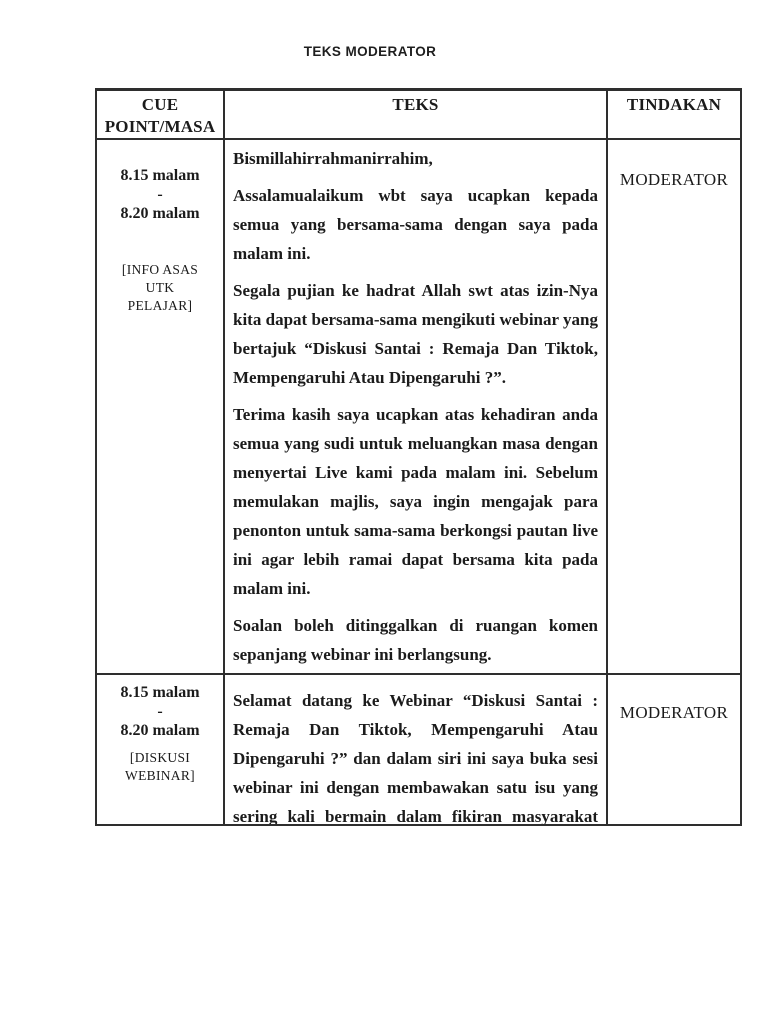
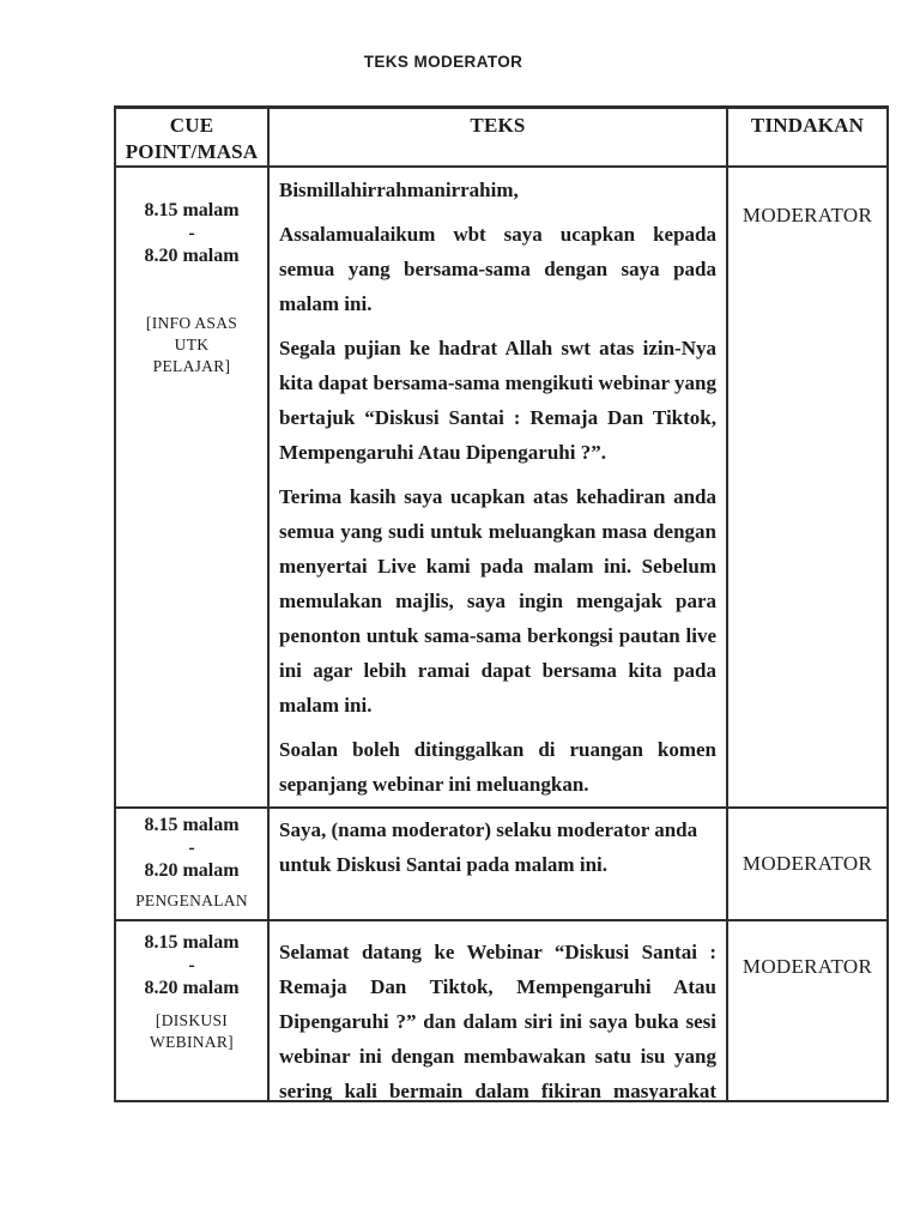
  TEKS MODERATOR
  CUE POINT/MASA	TEKS	TINDAKAN
- 8.15 malam - 8.20 malam [INFO ASAS UTK PELAJAR]	Bismillahirrahmanirrahim, Assalamualaikum wbt saya ucapkan kepada semua yang bersama-sama dengan saya pada malam ini. Segala pujian ke hadrat Allah swt atas izin-Nya kita dapat bersama-sama mengikuti webinar yang bertajuk “Diskusi Santai : Remaja Dan Tiktok, Mempengaruhi Atau Dipengaruhi ?”. Terima kasih saya ucapkan atas kehadiran anda semua yang sudi untuk meluangkan masa dengan menyertai Live kami pada malam ini. Sebelum memulakan majlis, saya ingin mengajak para penonton untuk sama-sama berkongsi pautan live ini agar lebih ramai dapat bersama kita pada malam ini. Soalan boleh ditinggalkan di ruangan komen sepanjang webinar ini berlangsung.	MODERATOR
+ 8.15 malam - 8.20 malam [INFO ASAS UTK PELAJAR]	Bismillahirrahmanirrahim, Assalamualaikum wbt saya ucapkan kepada semua yang bersama-sama dengan saya pada malam ini. Segala pujian ke hadrat Allah swt atas izin-Nya kita dapat bersama-sama mengikuti webinar yang bertajuk “Diskusi Santai : Remaja Dan Tiktok, Mempengaruhi Atau Dipengaruhi ?”. Terima kasih saya ucapkan atas kehadiran anda semua yang sudi untuk meluangkan masa dengan menyertai Live kami pada malam ini. Sebelum memulakan majlis, saya ingin mengajak para penonton untuk sama-sama berkongsi pautan live ini agar lebih ramai dapat bersama kita pada malam ini. Soalan boleh ditinggalkan di ruangan komen sepanjang webinar ini meluangkan.	MODERATOR
+ 8.15 malam - 8.20 malam PENGENALAN	Saya, (nama moderator) selaku moderator anda untuk Diskusi Santai pada malam ini.	MODERATOR
  8.15 malam - 8.20 malam [DISKUSI WEBINAR]	Selamat datang ke Webinar “Diskusi Santai : Remaja Dan Tiktok, Mempengaruhi Atau Dipengaruhi ?” dan dalam siri ini saya buka sesi webinar ini dengan membawakan satu isu yang sering kali bermain dalam fikiran masyarakat	MODERATOR
